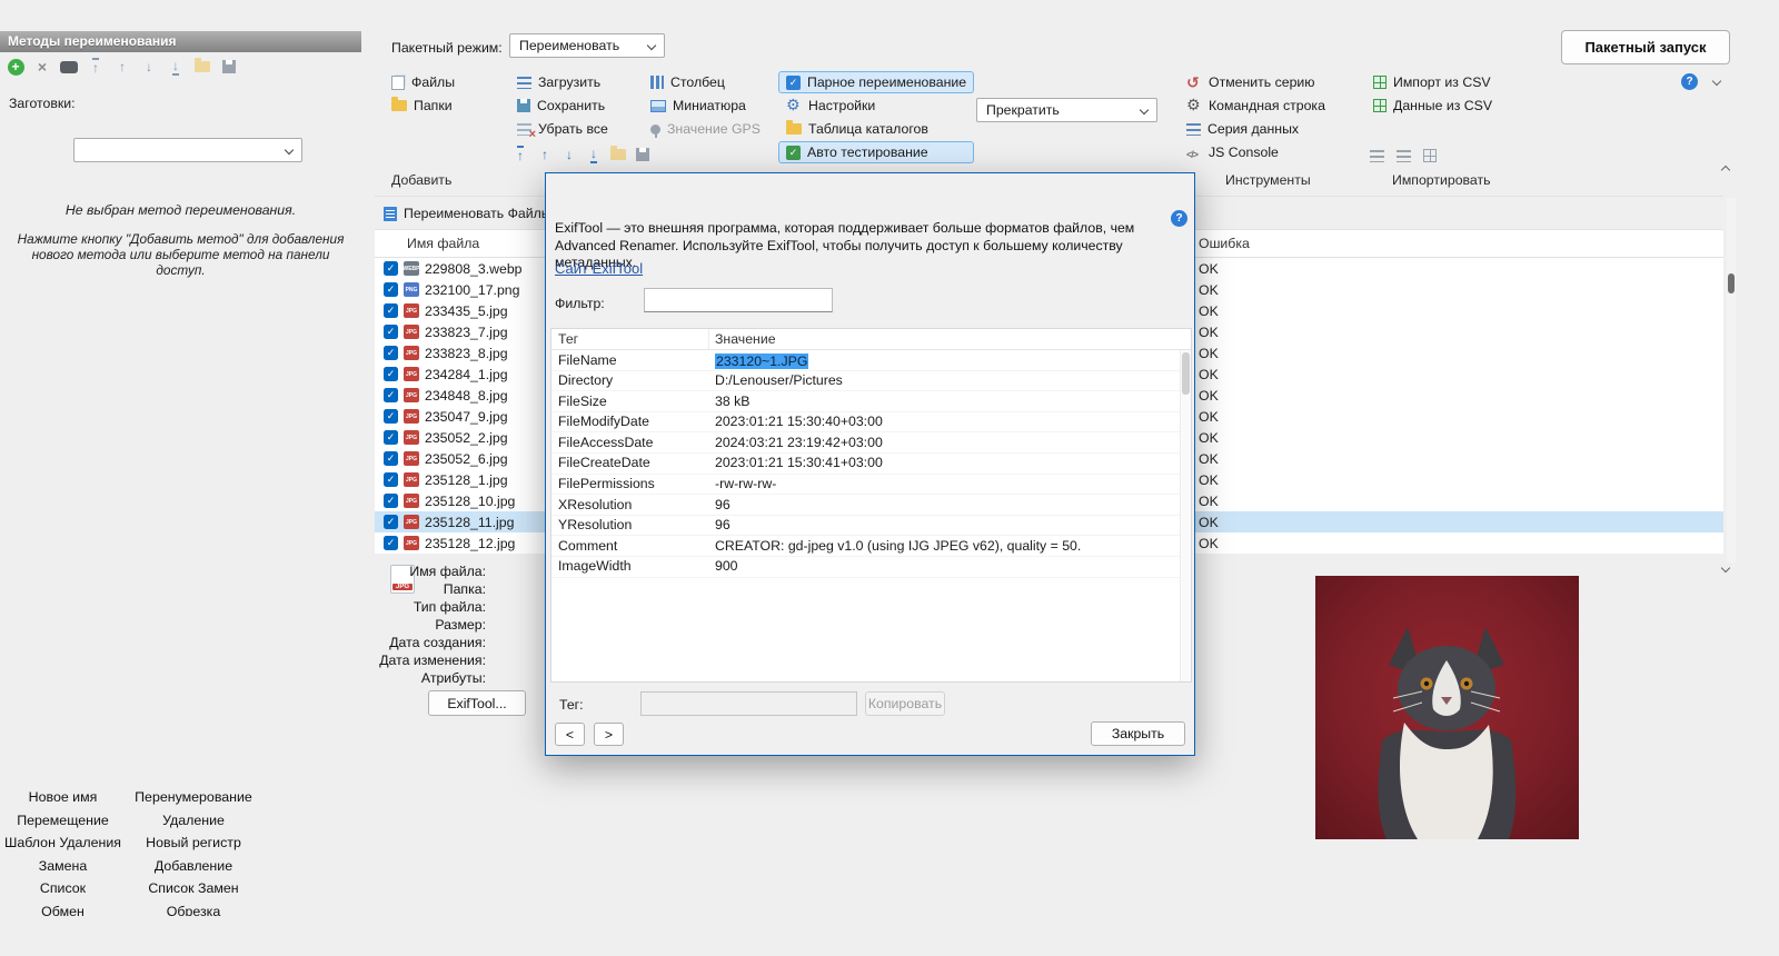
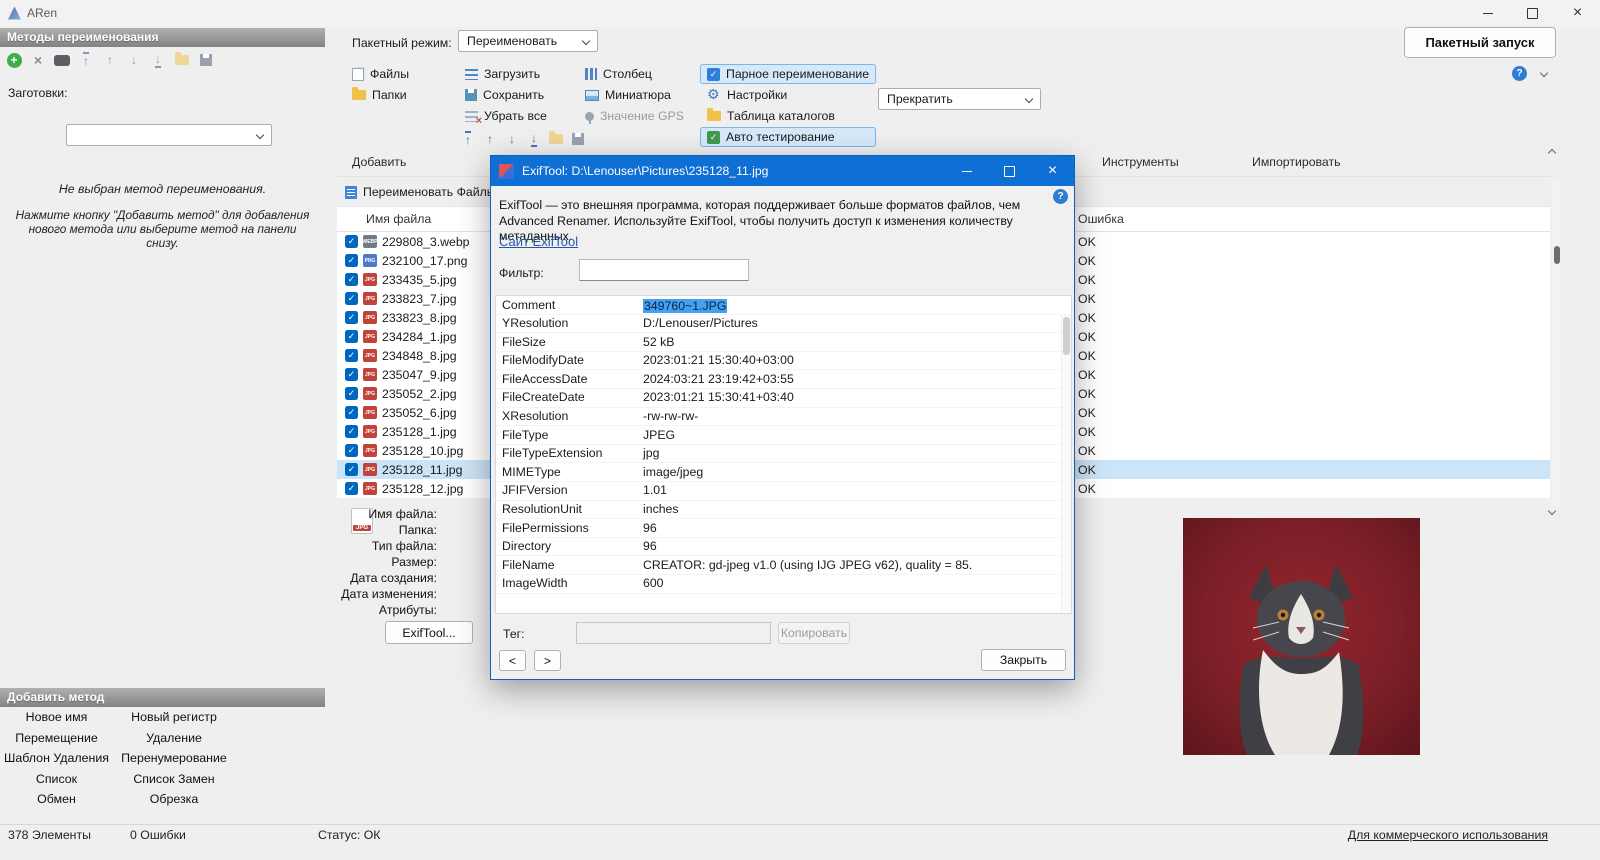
+ ARen
  Пакетный режим:
  Переименовать
  Пакетный запуск
  Файлы
  Папки
  Загрузить
  Сохранить
  Убрать все
  ↑
  ↑
  ↓
  ↓
  Столбец
  Миниатюра
  Значение GPS
  Парное переименование
  Настройки
  Таблица каталогов
  Авто тестирование
  Прекратить
- Отменить серию
- Командная строка
- Серия данных
- JS Console
- Импорт из CSV
- Данные из CSV
  Добавить
  Инструменты
  Импортировать
  Методы переименования
  ↑
  ↑
  ↓
  ↓
  Заготовки:
  Не выбран метод переименования.
- Нажмите кнопку "Добавить метод" для добавления нового метода или выберите метод на панели доступ.
+ Нажмите кнопку "Добавить метод" для добавления нового метода или выберите метод на панели снизу.
+ Добавить метод
  Новое имя
- Перенумерование
+ Новый регистр
  Перемещение
  Удаление
  Шаблон Удаления
- Новый регистр
+ Перенумерование
- Замена
- Добавление
  Список
  Список Замен
  Обмен
  Обрезка
  Переименовать Файл
  Имя файла
  Ошибка
  229808_3.webp
  OK
  232100_17.png
  OK
  233435_5.jpg
  OK
  233823_7.jpg
  OK
  233823_8.jpg
  OK
  234284_1.jpg
  OK
  234848_8.jpg
  OK
  235047_9.jpg
  OK
  235052_2.jpg
  OK
  235052_6.jpg
  OK
  235128_1.jpg
  OK
  235128_10.jpg
  OK
  235128_11.jpg
  OK
  235128_12.jpg
  OK
  Имя файла:
  Папка:
  Тип файла:
  Размер:
  Дата создания:
  Дата изменения:
  Атрибуты:
  ExifTool...
+ 378 Элементы
+ 0 Ошибки
+ Статус: ОК
+ Для коммерческого использования
+ ExifTool: D:\Lenouser\Pictures\235128_11.jpg
- ExifTool — это внешняя программа, которая поддерживает больше форматов файлов, чем Advanced Renamer. Используйте ExifTool, чтобы получить доступ к большему количеству метаданных.
+ ExifTool — это внешняя программа, которая поддерживает больше форматов файлов, чем Advanced Renamer. Используйте ExifTool, чтобы получить доступ к изменения количеству метаданных.
  Сайт ExifTool
  Фильтр:
- Тег
- Значение
- FileName
+ Comment
- 233120~1.JPG
+ 349760~1.JPG
- Directory
+ YResolution
  D:/Lenouser/Pictures
  FileSize
- 38 kB
+ 52 kB
  FileModifyDate
  2023:01:21 15:30:40+03:00
  FileAccessDate
- 2024:03:21 23:19:42+03:00
+ 2024:03:21 23:19:42+03:55
  FileCreateDate
- 2023:01:21 15:30:41+03:00
+ 2023:01:21 15:30:41+03:40
- FilePermissions
+ XResolution
  -rw-rw-rw-
+ FileType
+ JPEG
+ FileTypeExtension
+ jpg
+ MIMEType
+ image/jpeg
+ JFIFVersion
+ 1.01
+ ResolutionUnit
+ inches
- XResolution
+ FilePermissions
  96
- YResolution
+ Directory
  96
- Comment
+ FileName
- CREATOR: gd-jpeg v1.0 (using IJG JPEG v62), quality = 50.
+ CREATOR: gd-jpeg v1.0 (using IJG JPEG v62), quality = 85.
  ImageWidth
- 900
+ 600
  Тег:
  Копировать
  <
  >
  Закрыть
